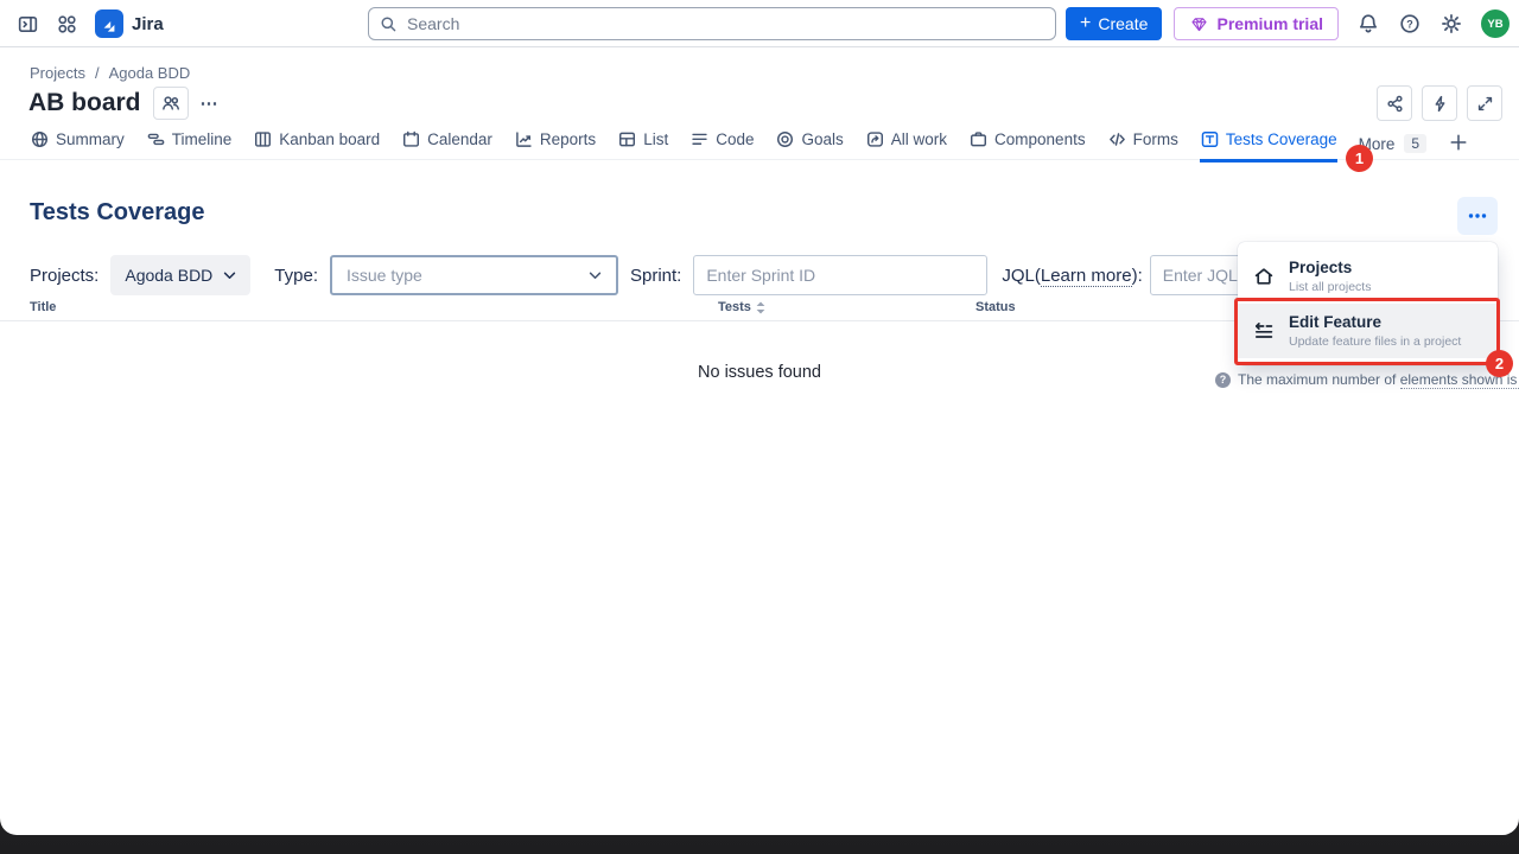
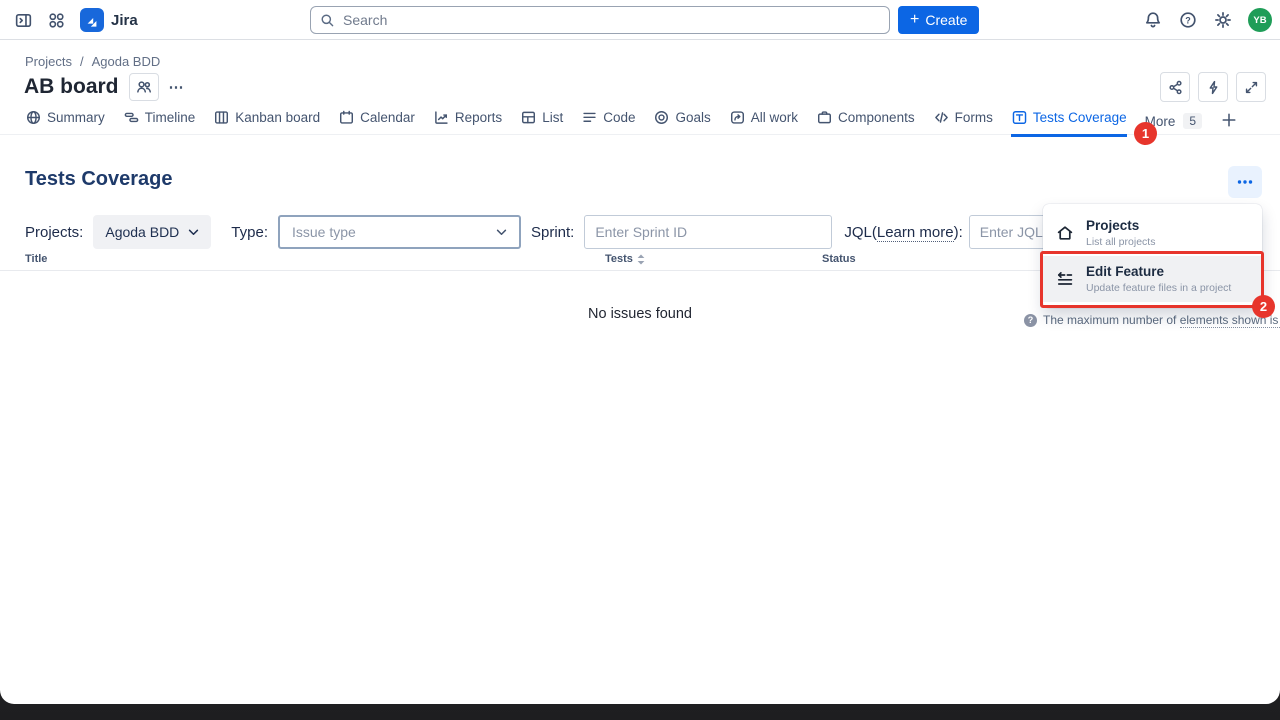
  Jira
  Search
  +
  Create
- Premium trial
  ?
  YB
  Projects
  /
  Agoda BDD
  AB board
  ⋯
  Summary
  Timeline
  Kanban board
  Calendar
  Reports
  List
  Code
  Goals
  All work
  Components
  Forms
  Tests Coverage
  More
  5
  1
  Tests Coverage
  Projects:
  Agoda BDD
  Type:
  Issue type
  Sprint:
  Enter Sprint ID
  JQL(Learn more):
  Title
  Tests
  Status
  No issues found
  Projects
  List all projects
  Edit Feature
  Update feature files in a project
  2
  ?
  The maximum number of elements shown is
